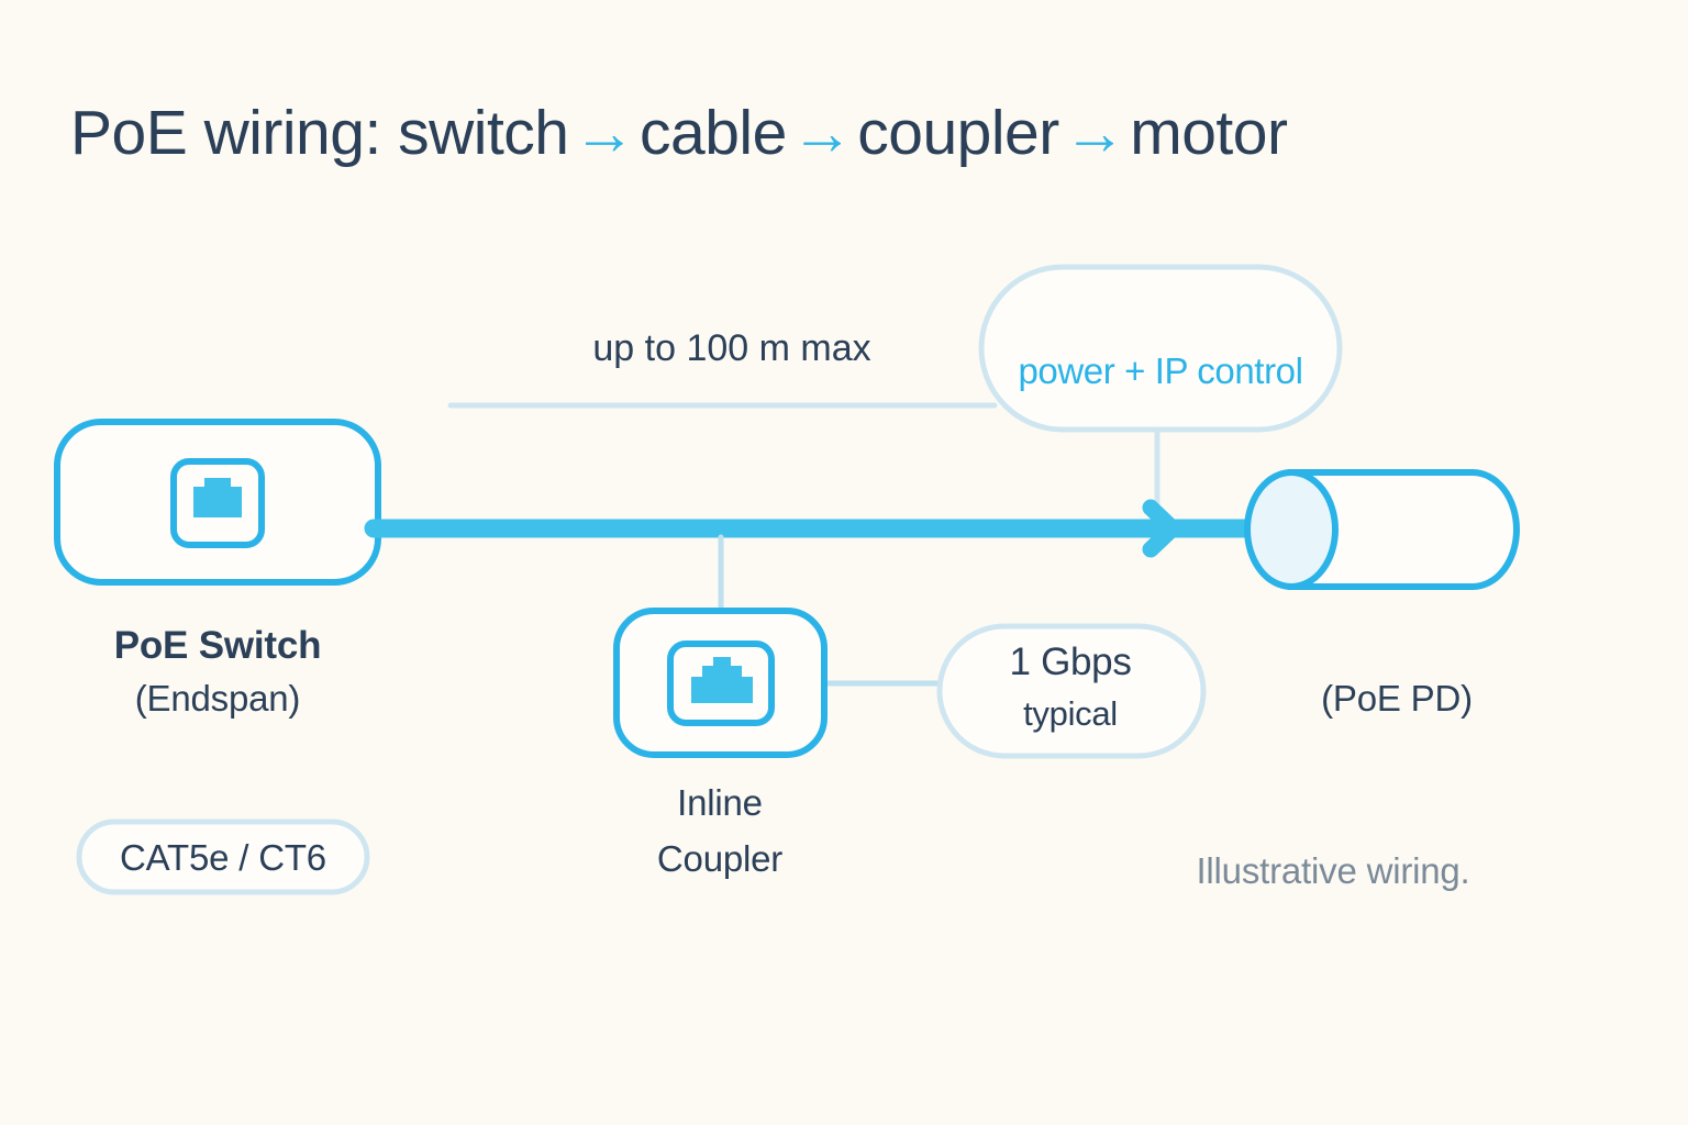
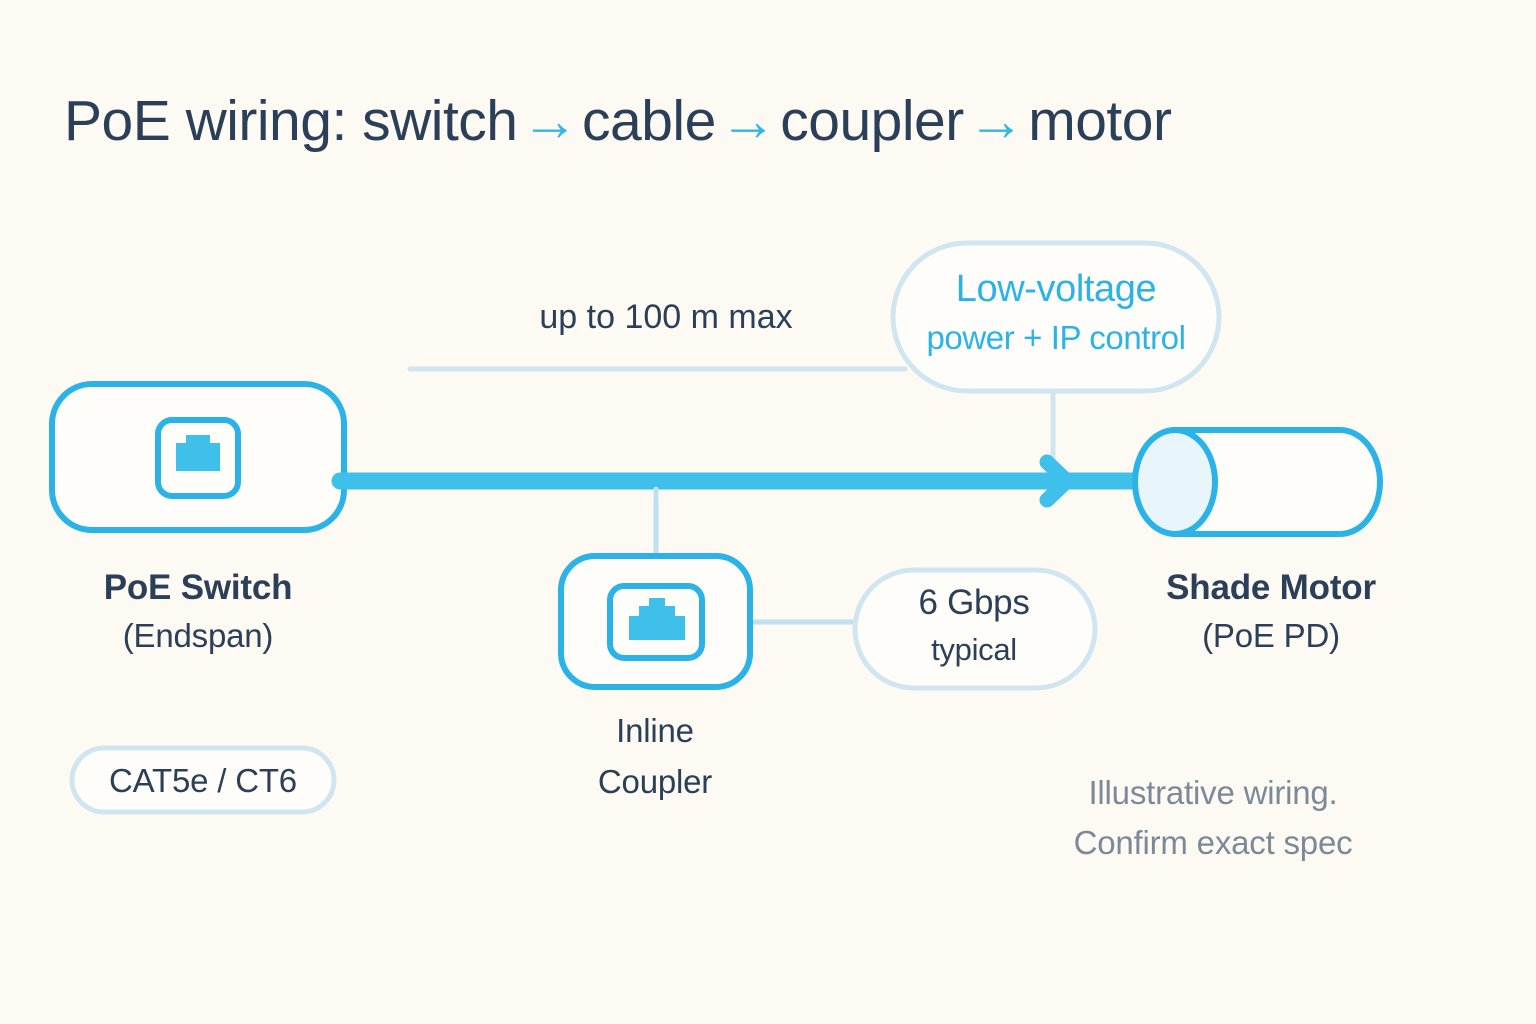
  PoE wiring: switch→cable→coupler→motor
  up to 100 m max
+ Low-voltage
  power + IP control
  PoE Switch
  (Endspan)
  CAT5e / CT6
  Inline
  Coupler
- 1 Gbps
+ 6 Gbps
  typical
+ Shade Motor
  (PoE PD)
  Illustrative wiring.
+ Confirm exact spec
